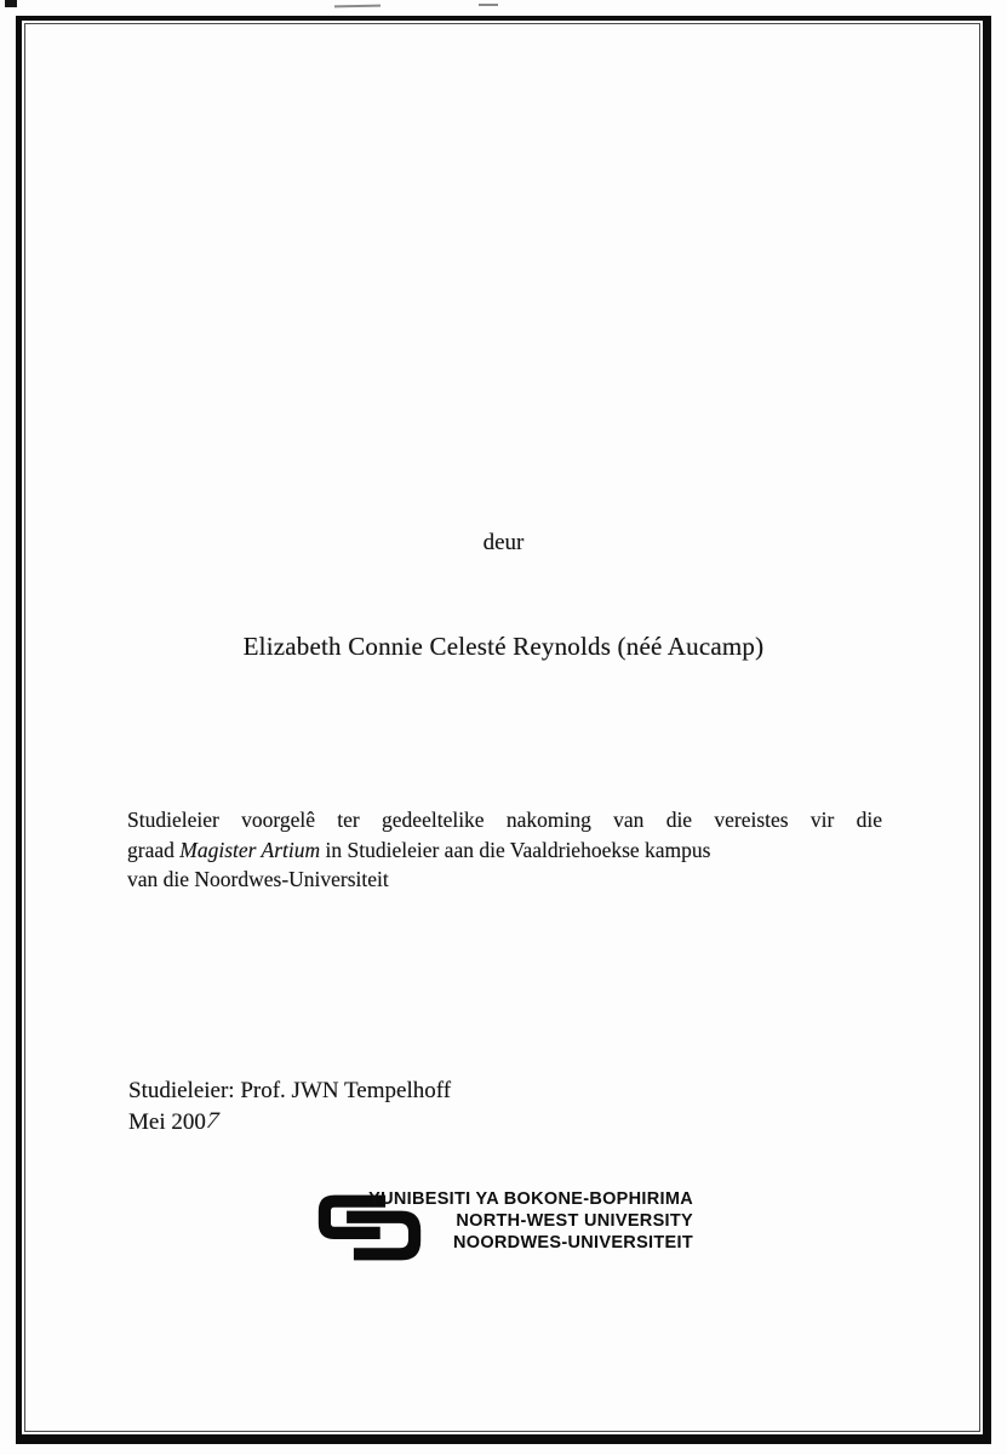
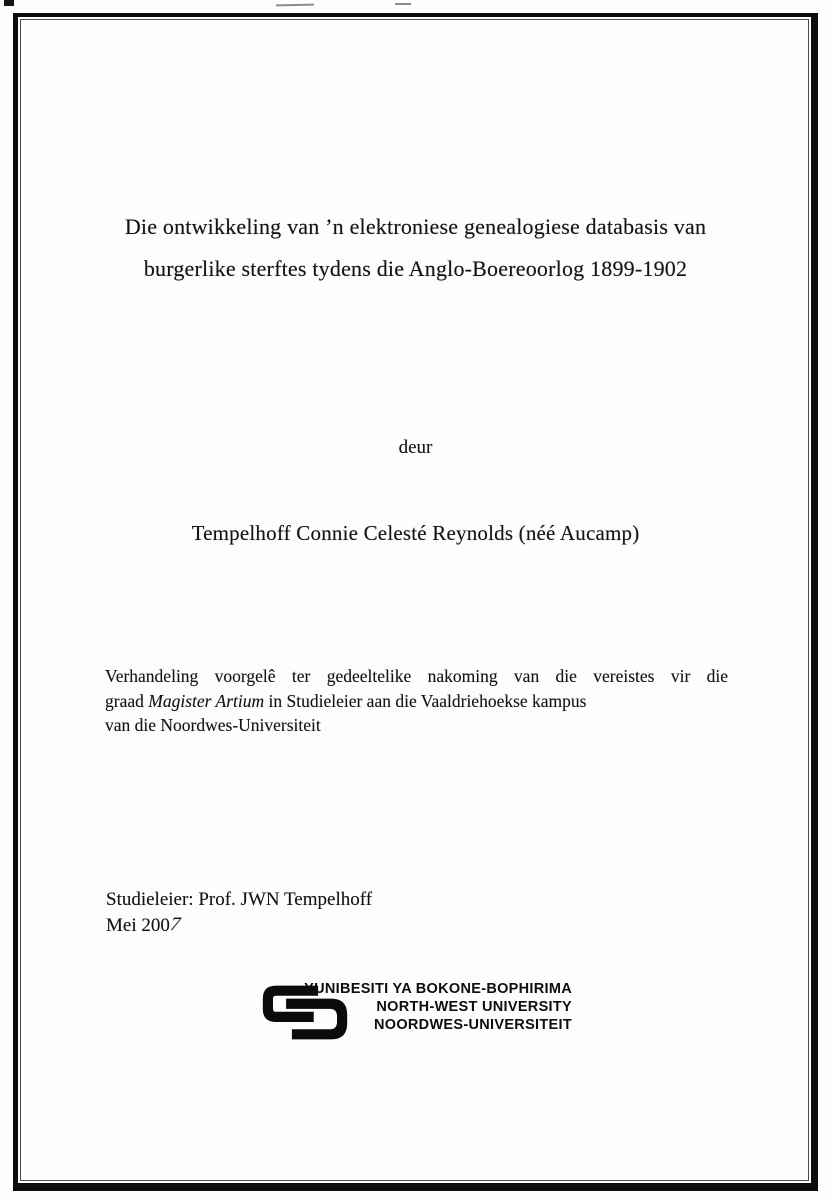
+ Die ontwikkeling van ’n elektroniese genealogiese databasis van
+ burgerlike sterftes tydens die Anglo-Boereoorlog 1899-1902
  deur
- Elizabeth Connie Celesté Reynolds (néé Aucamp)
+ Tempelhoff Connie Celesté Reynolds (néé Aucamp)
- Studieleier voorgelê ter gedeeltelike nakoming van die vereistes vir die
+ Verhandeling voorgelê ter gedeeltelike nakoming van die vereistes vir die
  graad Magister Artium in Studieleier aan die Vaaldriehoekse kampus
  van die Noordwes-Universiteit
  Studieleier: Prof. JWN Tempelhoff
  YUNIBESITI YA BOKONE-BOPHIRIMA
  NORTH-WEST UNIVERSITY
  NOORDWES-UNIVERSITEIT
